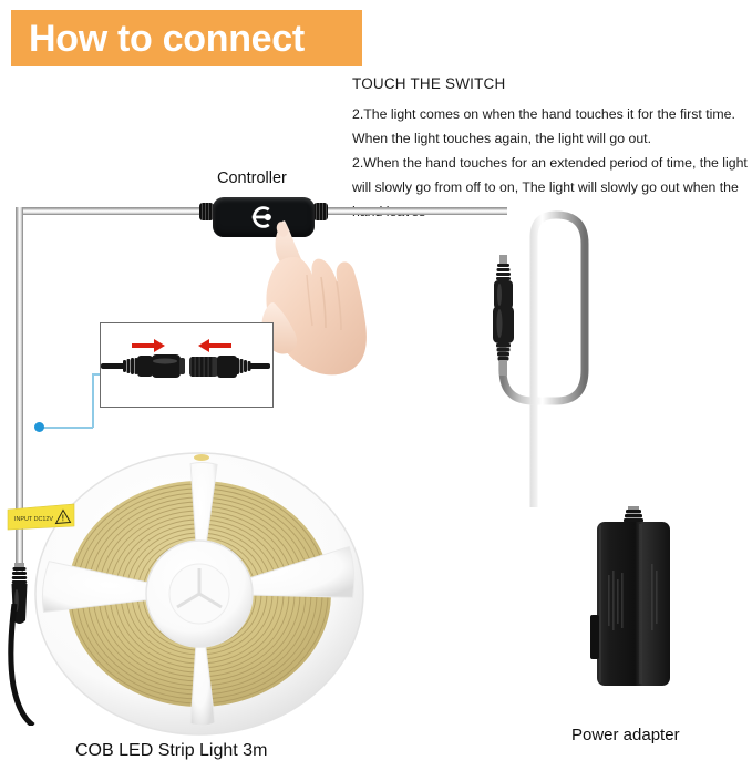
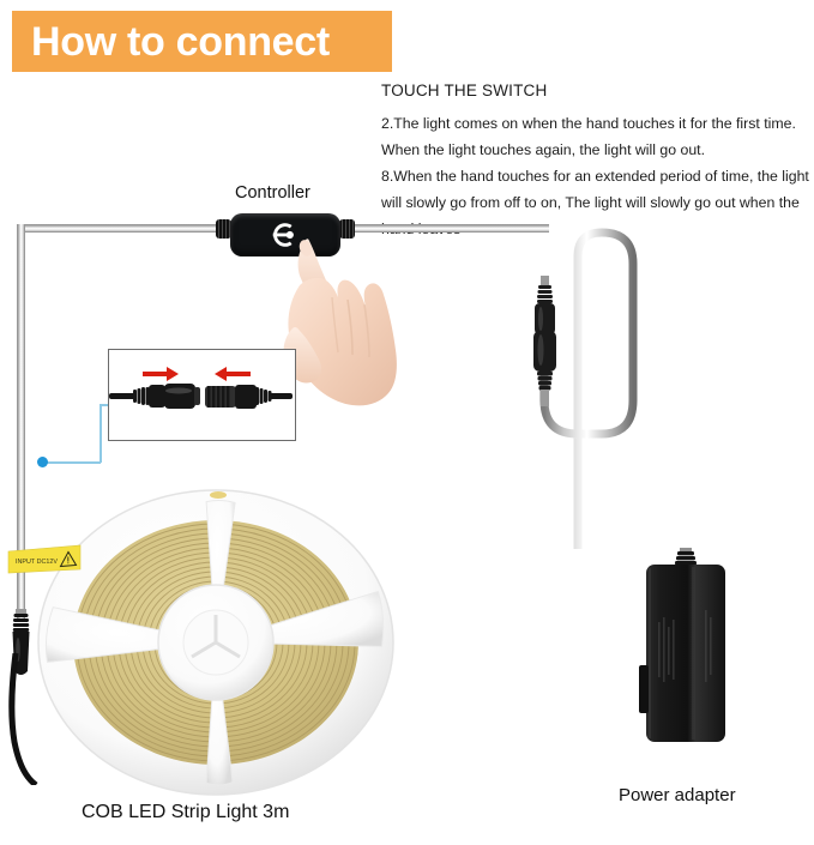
  How to connect
  TOUCH THE SWITCH
  2.The light comes on when the hand touches it for the first time.
  When the light touches again, the light will go out.
- 2.When the hand touches for an extended period of time, the light
+ 8.When the hand touches for an extended period of time, the light
  will slowly go from off to on, The light will slowly go out when the
  Controller
  COB LED Strip Light 3m
  Power adapter
